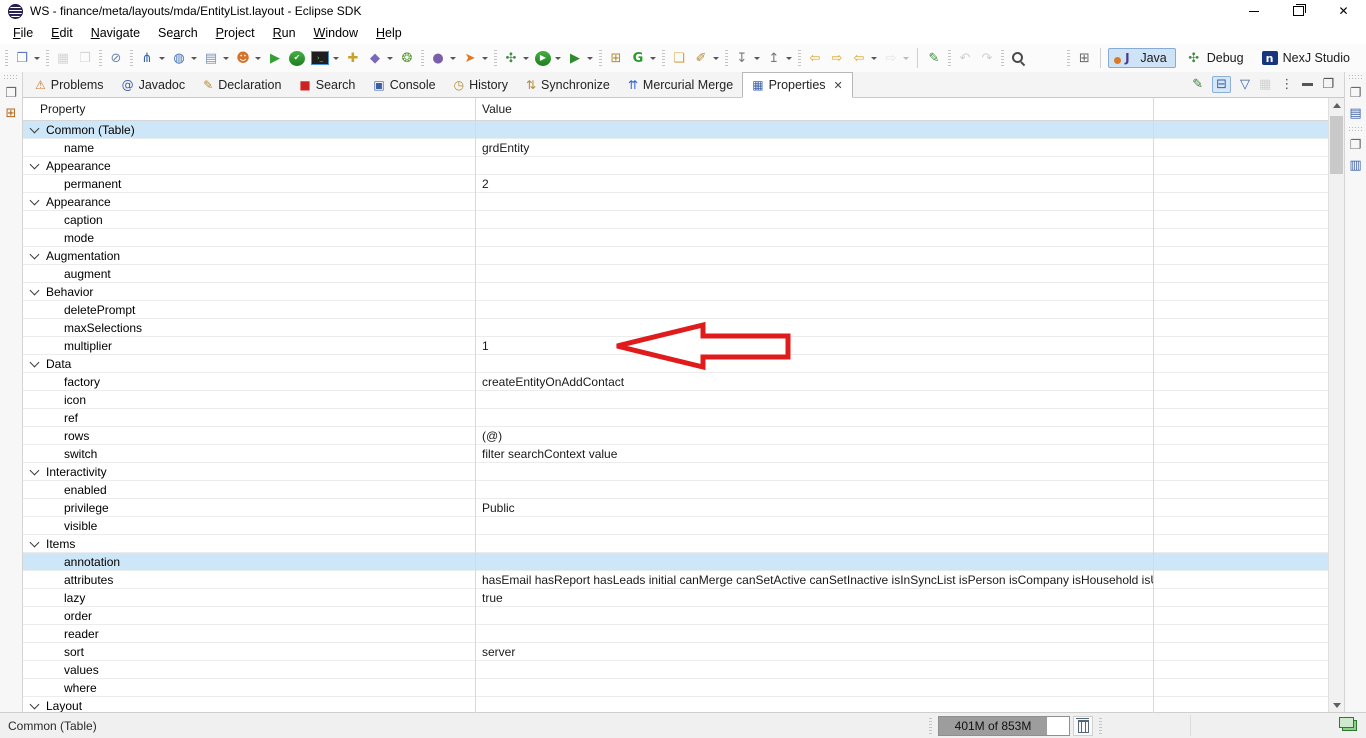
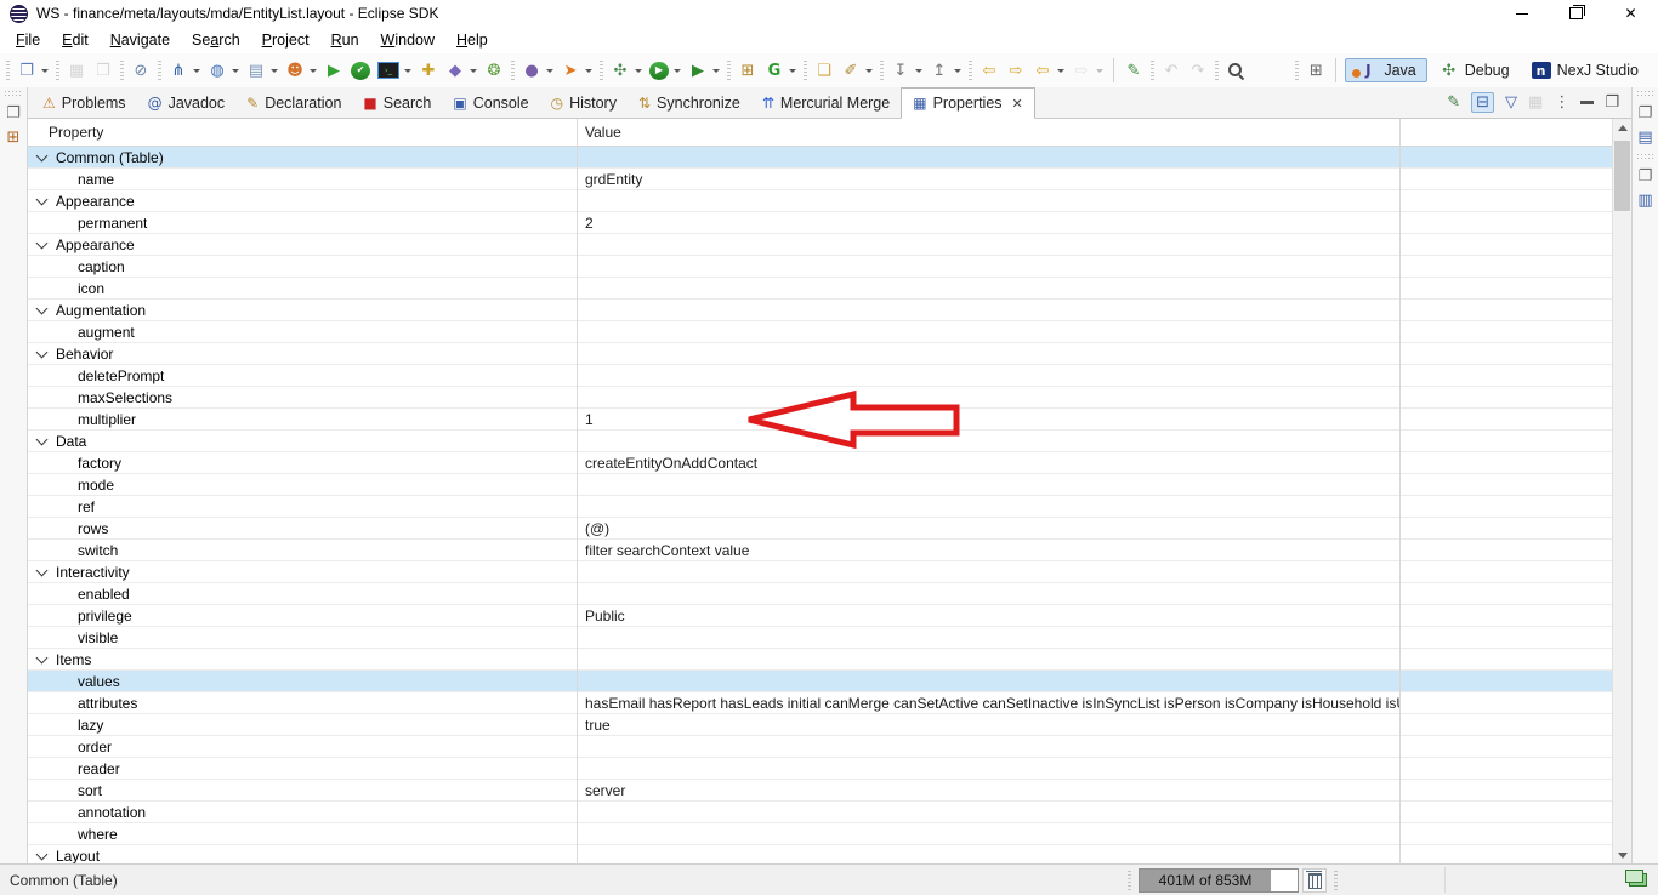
  WS - finance/meta/layouts/mda/EntityList.layout - Eclipse SDK
  ✕
  File
  Edit
  Navigate
  Search
  Project
  Run
  Window
  Help
  ❐
  ▦
  ❒
  ⊘
  ⋔
  ◍
  ▤
  ☻
  ▶
  ✔
  ›_
  ✚
  ◆
  ❂
  ●
  ➤
  ✣
  ▶
  ▶
  ⊞
  G
  ❏
  ✐
  ↧
  ↥
  ⇦
  ⇨
  ⇦
  ✎
  ↶
  ↷
  ⊞
  J
  Java
  ✣
  Debug
  n
  NexJ Studio
  ❐
  ⊞
  ⚠
  Problems
  @
  Javadoc
  ✎
  Declaration
  ■
  Search
  ▣
  Console
  ◷
  History
  ⇅
  Synchronize
  ⇈
  Mercurial Merge
  ▦
  Properties
  ✕
  ✎
  ⊟
  ▽
  ▦
  ⋮
  ❐
  Property
  Value
  Common (Table)
  name
  grdEntity
  Appearance
  permanent
  2
  Appearance
  caption
- mode
+ icon
  Augmentation
  augment
  Behavior
  deletePrompt
  maxSelections
  multiplier
  1
  Data
  factory
  createEntityOnAddContact
- icon
+ mode
  ref
  rows
  (@)
  switch
  filter searchContext value
  Interactivity
  enabled
  privilege
  Public
  visible
  Items
- annotation
+ values
  attributes
  hasEmail hasReport hasLeads initial canMerge canSetActive canSetInactive isInSyncList isPerson isCompany isHousehold is
  lazy
  true
  order
  reader
  sort
  server
- values
+ annotation
  where
  Layout
  ❐
  ▤
  ❐
  ▥
  Common (Table)
  401M of 853M
